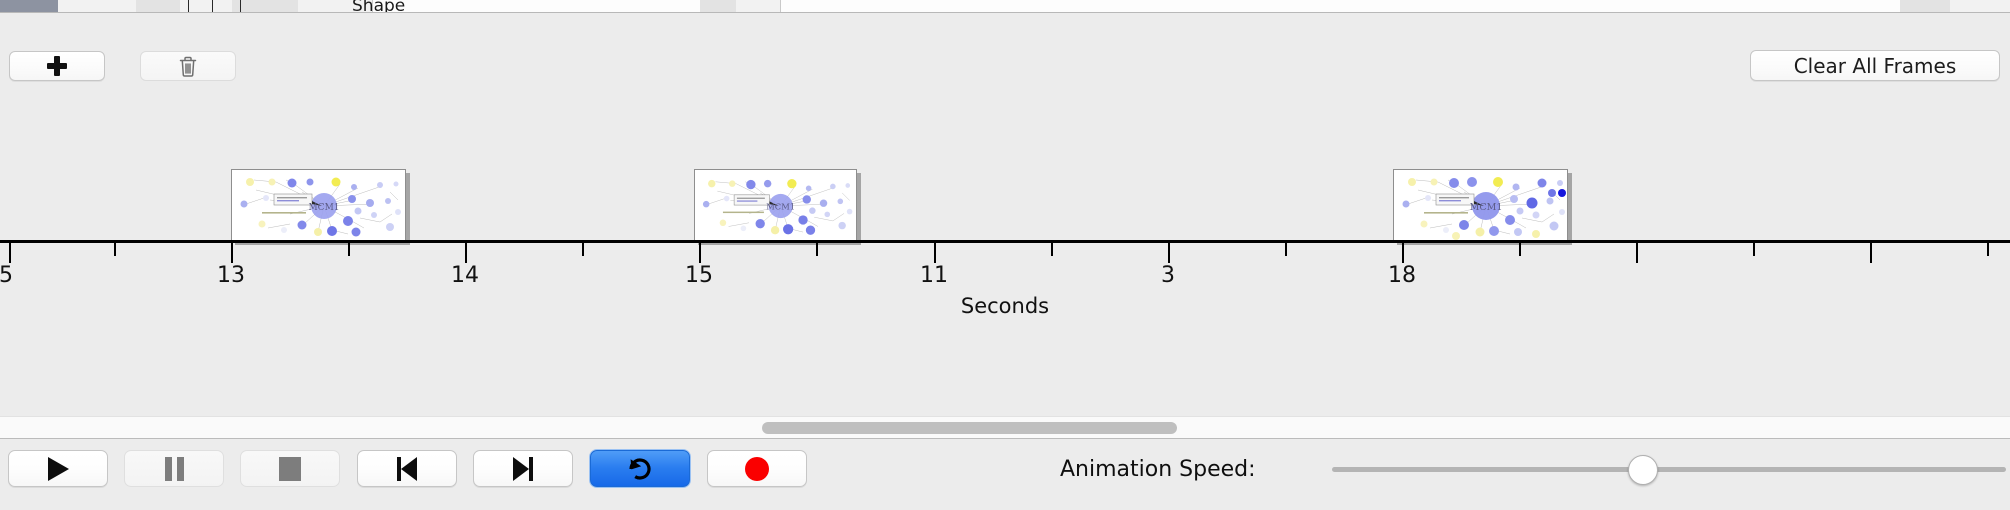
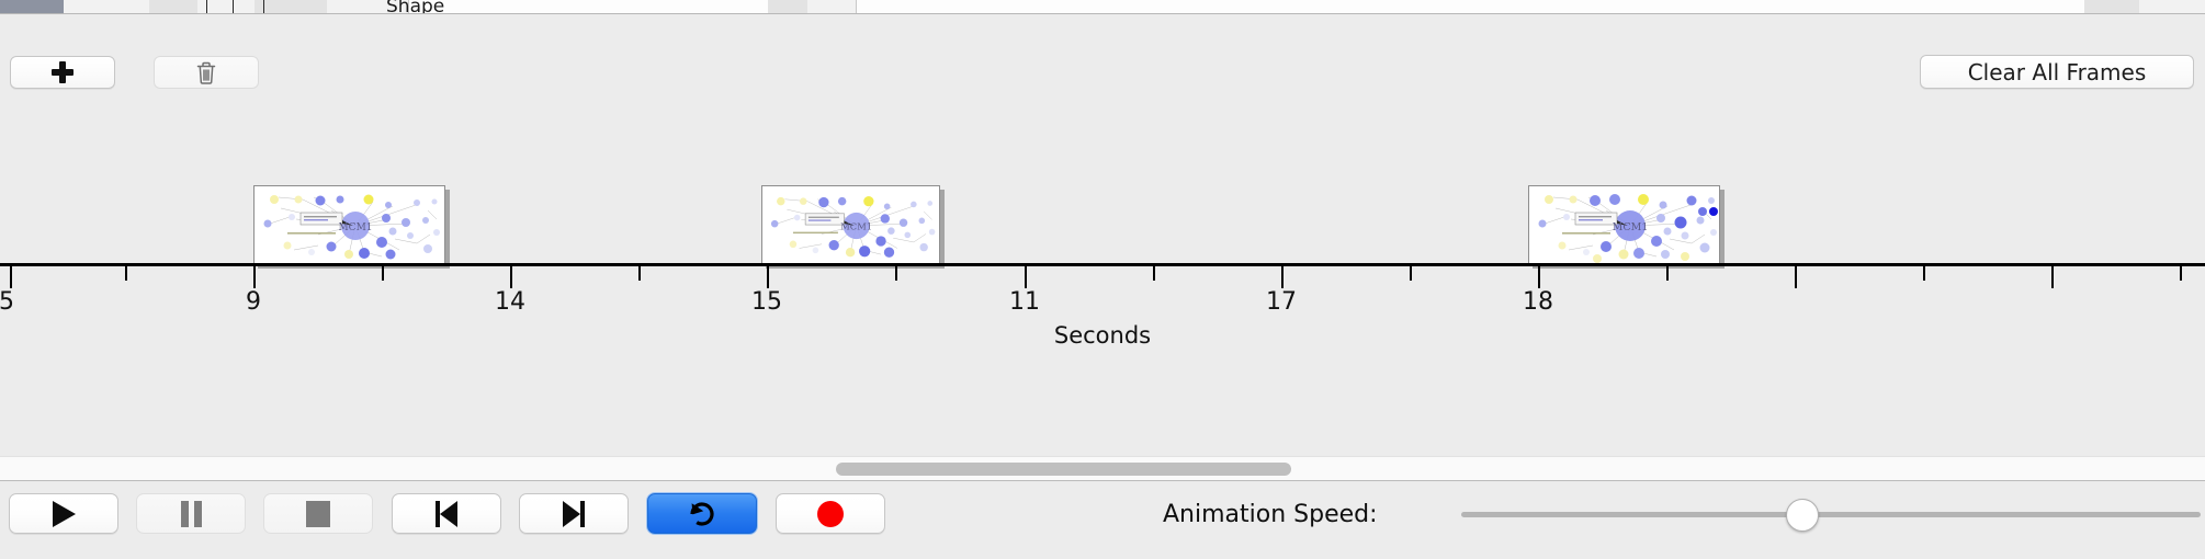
  Shape
  Clear All Frames
  MCM1
  MCM1
  MCM1
  5
- 13
+ 9
  14
  15
  11
- 3
+ 17
  18
  Seconds
  Animation Speed:
